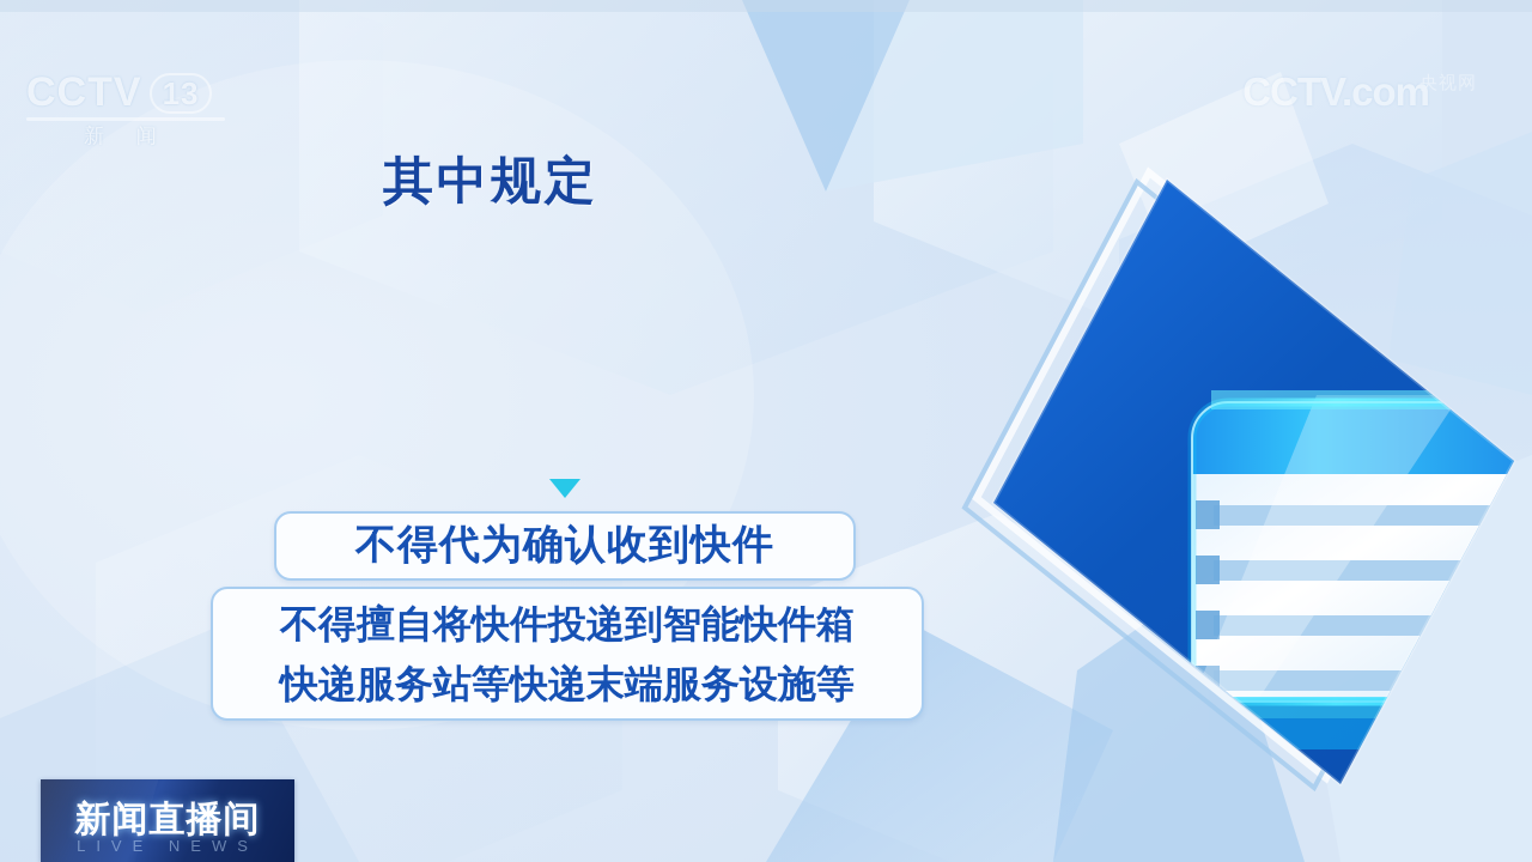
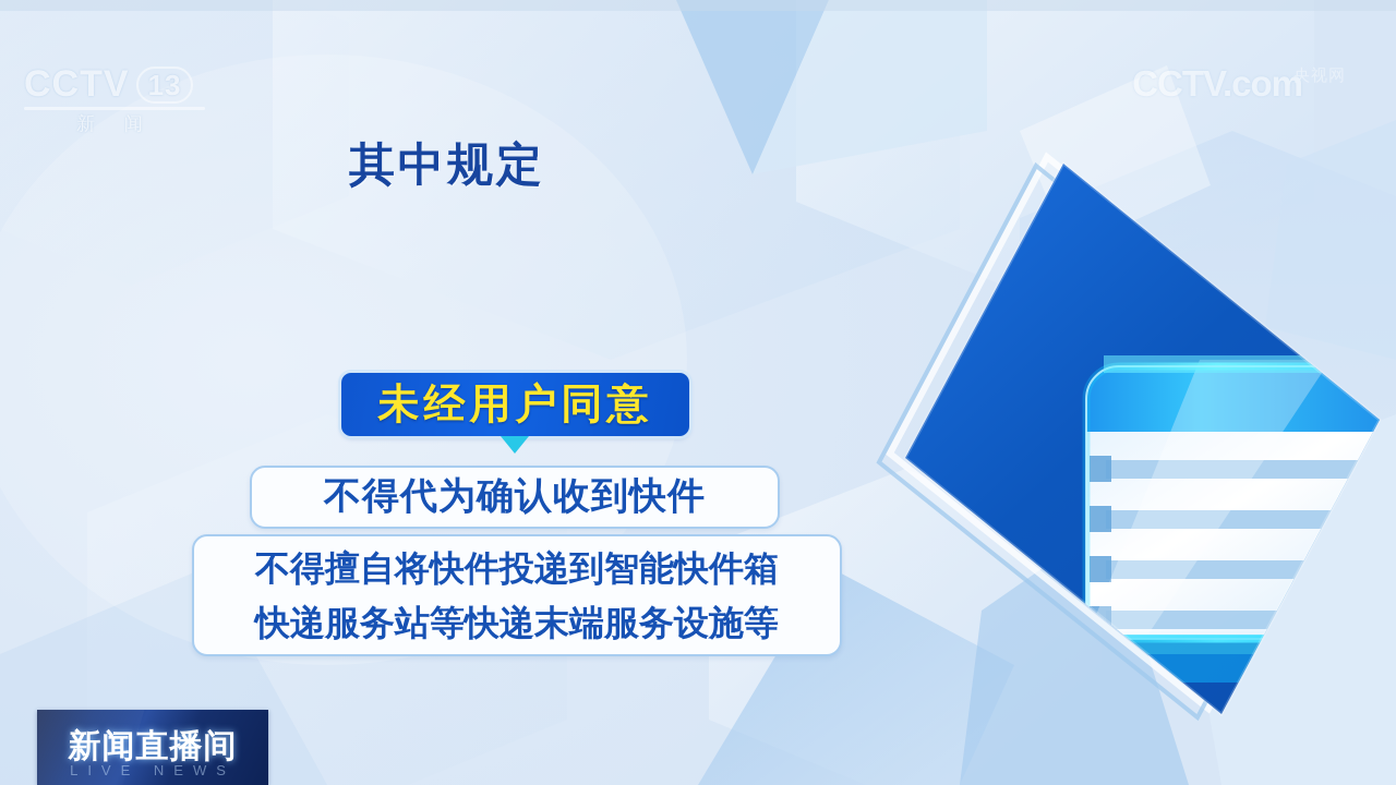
  CCTV
  13
  新 闻
  CCTV.com
  央视网
  其中规定
+ 未经用户同意
  不得代为确认收到快件
  不得擅自将快件投递到智能快件箱
  快递服务站等快递末端服务设施等
  新闻直播间
  LIVE NEWS
